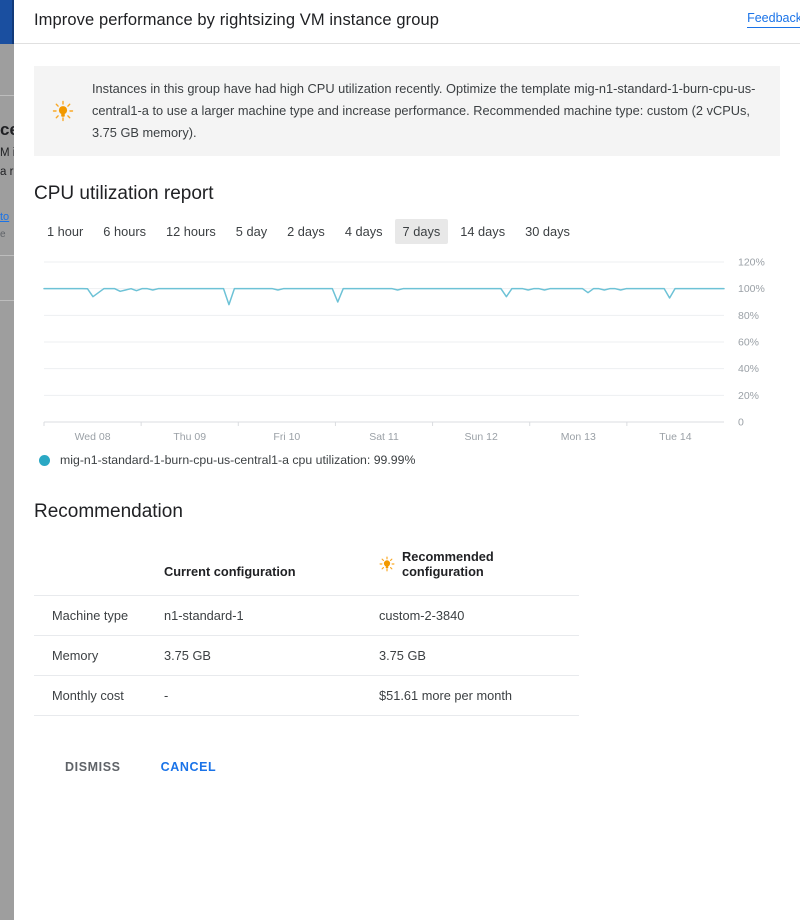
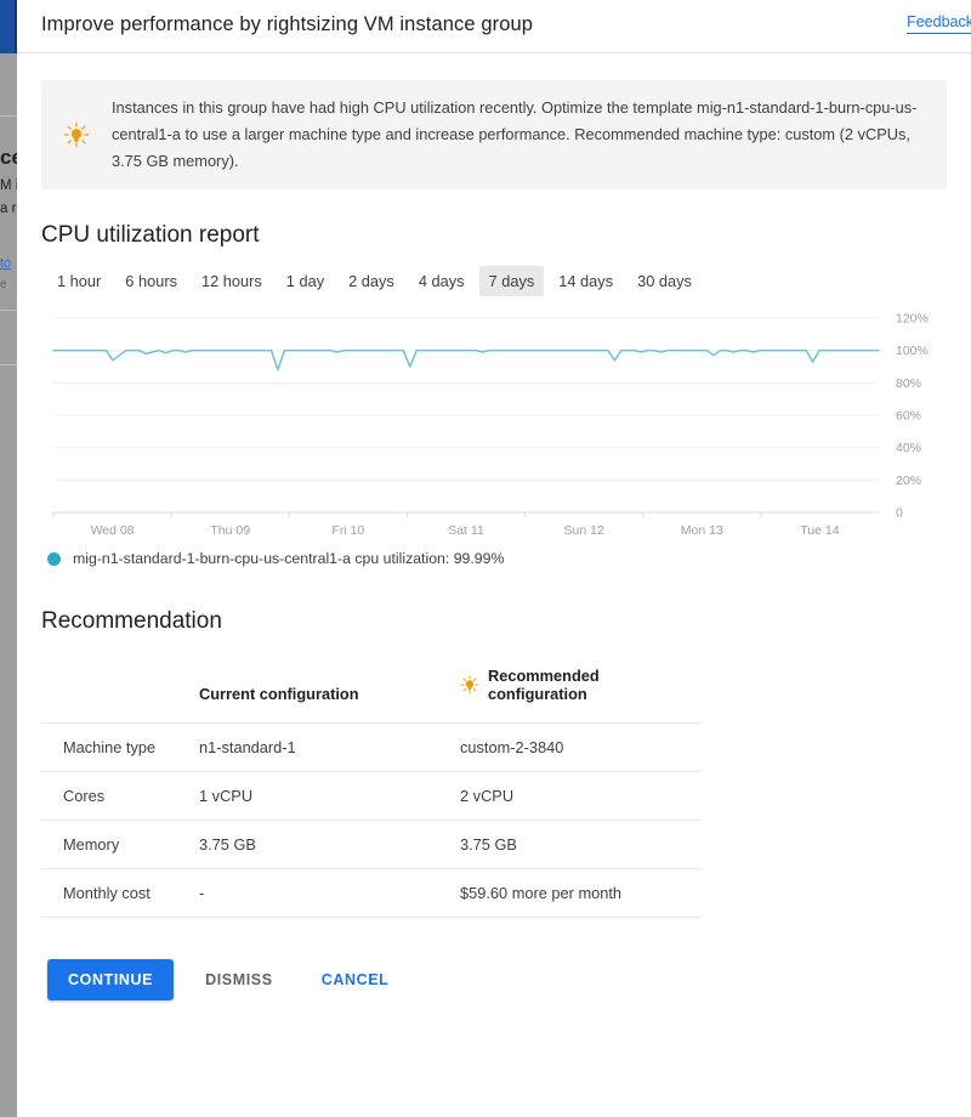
  a r
  to
  e
  Improve performance by rightsizing VM instance group
  Feedback
  Instances in this group have had high CPU utilization recently. Optimize the template mig-n1-standard-1-burn-cpu-us-central1-a to use a larger machine type and increase performance. Recommended machine type: custom (2 vCPUs, 3.75 GB memory).
  CPU utilization report
  1 hour
  6 hours
  12 hours
- 5 day
+ 1 day
  2 days
  4 days
  7 days
  14 days
  30 days
  0
  20%
  40%
  60%
  80%
  100%
  120%
  Wed 08
  Thu 09
  Fri 10
  Sat 11
  Sun 12
  Mon 13
  Tue 14
  mig-n1-standard-1-burn-cpu-us-central1-a cpu utilization: 99.99%
  Recommendation
  	Current configuration	Recommended configuration
  Machine type	n1-standard-1	custom-2-3840
+ Cores	1 vCPU	2 vCPU
  Memory	3.75 GB	3.75 GB
- Monthly cost	-	$51.61 more per month
+ Monthly cost	-	$59.60 more per month
+ CONTINUE
  DISMISS
  CANCEL
